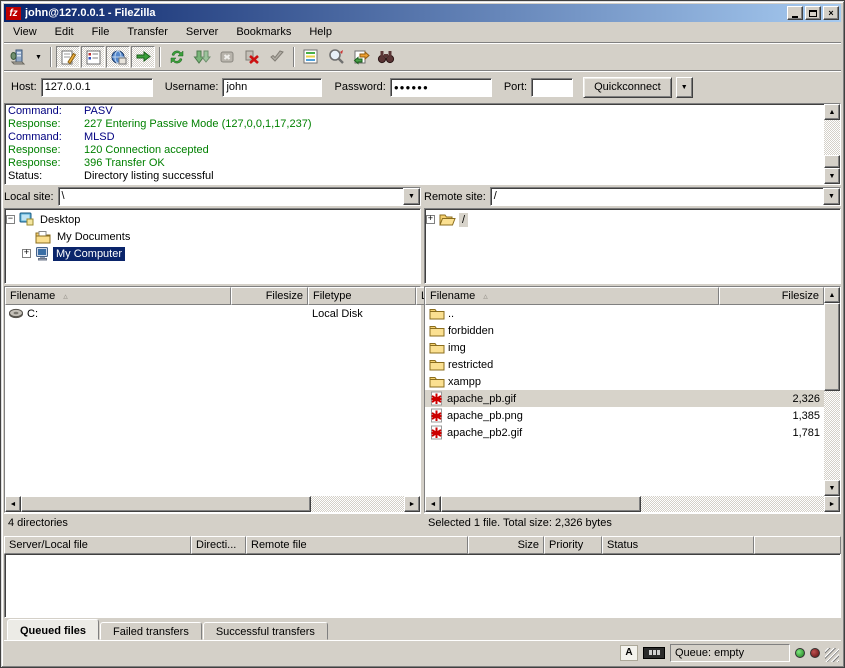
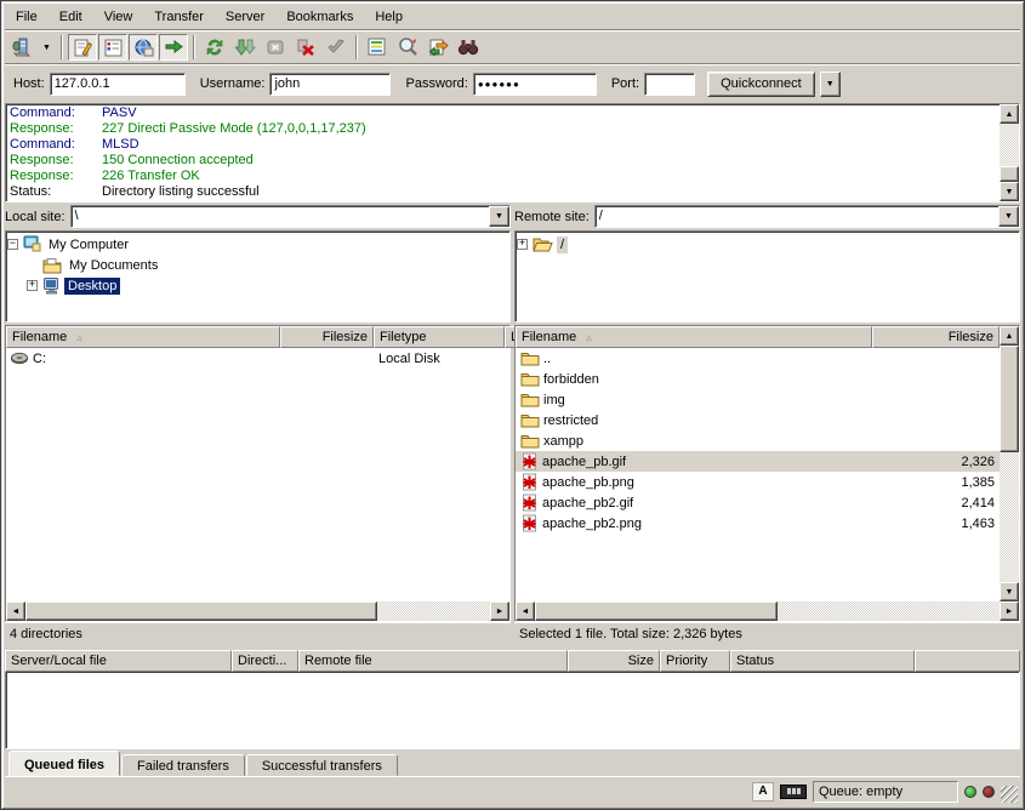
- fz
- john@127.0.0.1 - FileZilla
- ×
- View
+ File
  Edit
- File
+ View
  Transfer
  Server
  Bookmarks
  Help
  Host:
  127.0.0.1
  Username:
  john
  Password:
  ●●●●●●
  Port:
  Quickconnect
  Command:
  PASV
  Response:
- 227 Entering Passive Mode (127,0,0,1,17,237)
+ 227 Directi Passive Mode (127,0,0,1,17,237)
  Command:
  MLSD
  Response:
- 120 Connection accepted
+ 150 Connection accepted
  Response:
- 396 Transfer OK
+ 226 Transfer OK
  Status:
  Directory listing successful
  Local site:
  \
  −
- Desktop
+ My Computer
  My Documents
  +
- My Computer
+ Desktop
  Filename
  ▵
  Filesize
  Filetype
  C:
  Local Disk
  4 directories
  Remote site:
  /
  +
  /
  Filename
  ▵
  Filesize
  ..
  forbidden
  img
  restricted
  xampp
  apache_pb.gif
  2,326
  apache_pb.png
  1,385
  apache_pb2.gif
- 1,781
+ 2,414
+ apache_pb2.png
+ 1,463
  Selected 1 file. Total size: 2,326 bytes
  Server/Local file
  Directi...
  Remote file
  Size
  Priority
  Status
  Queued files
  Failed transfers
  Successful transfers
  A
  Queue: empty
